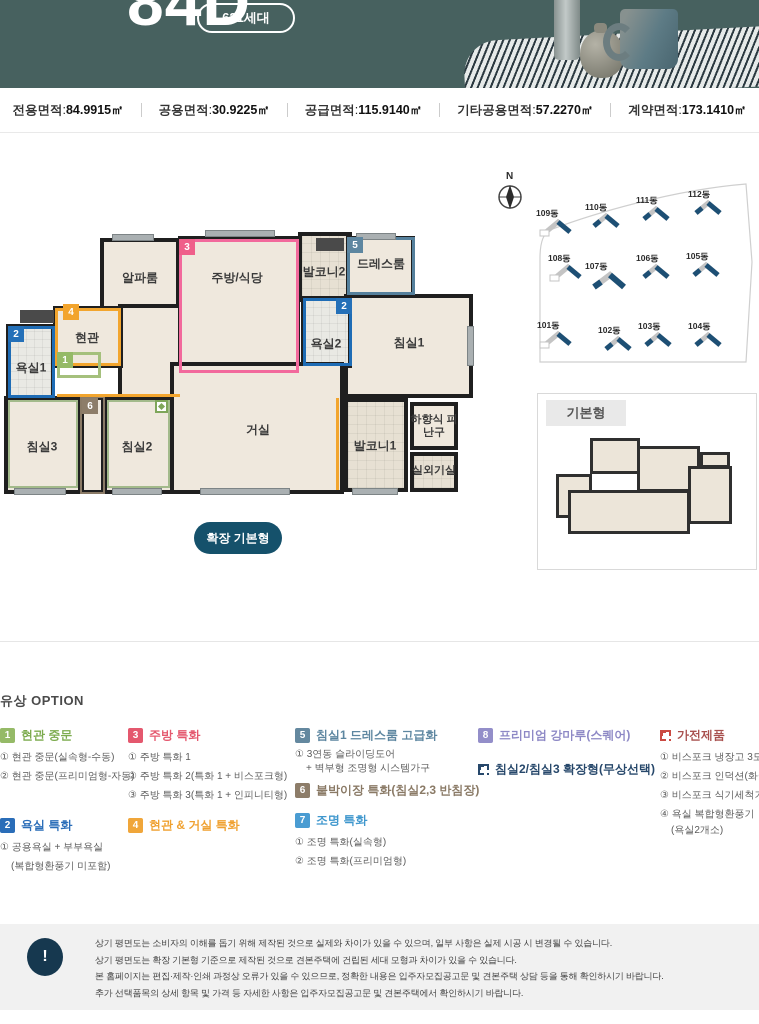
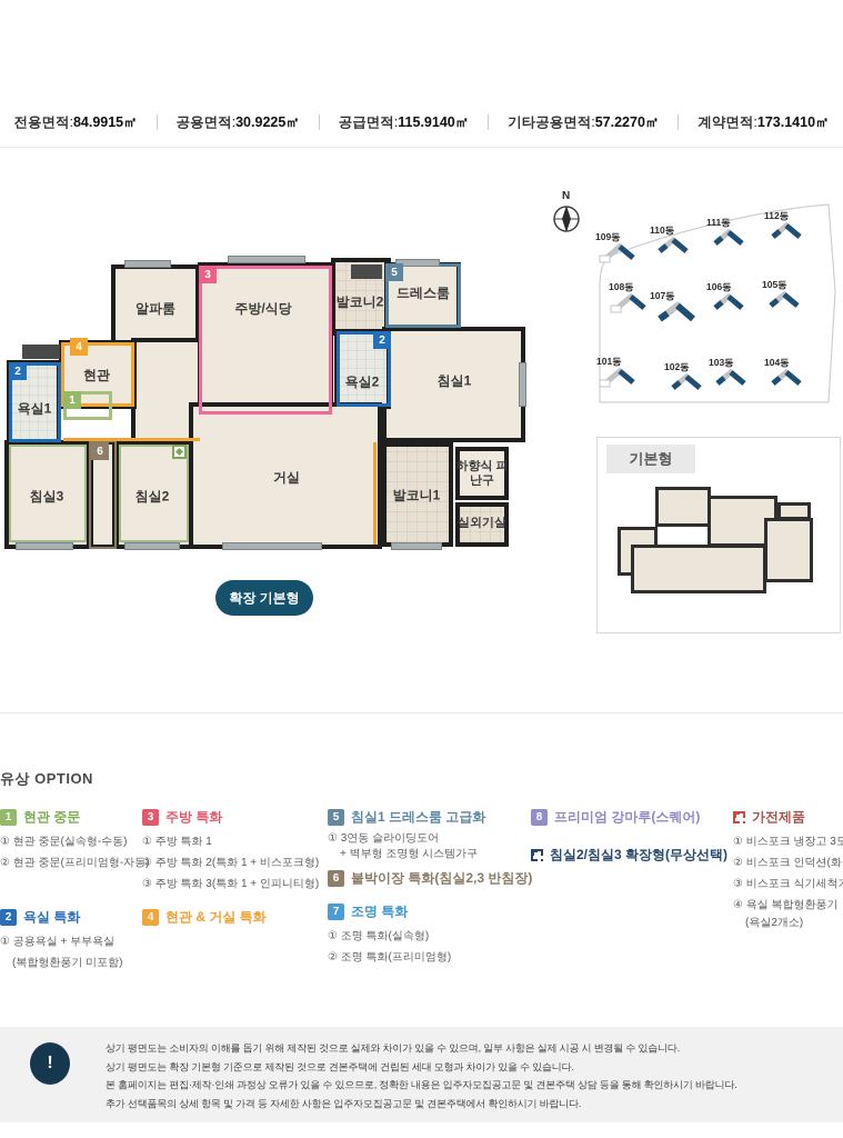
- 84D
- 621세대
  전용면적
  :
  84.9915㎡
  공용면적
  :
  30.9225㎡
  공급면적
  :
  115.9140㎡
  기타공용면적
  :
  57.2270㎡
  계약면적
  :
  173.1410㎡
  3
  5
  2
  2
  4
  1
  6
  알파룸
  주방/식당
  발코니2
  드레스룸
  침실1
  욕실2
  현관
  욕실1
  침실3
  침실2
  거실
  발코니1
  하향식 피난구
  실외기실
  확장 기본형
  N
  109동
  110동
  111동
  112동
  108동
  107동
  106동
  105동
  101동
  102동
  103동
  104동
  기본형
  유상 OPTION
  1
  현관 중문
  ① 현관 중문(실속형-수동)
  ② 현관 중문(프리미엄형-자동)
  2
  욕실 특화
  ① 공용욕실 + 부부욕실
  (복합형환풍기 미포함)
  3
  주방 특화
  ① 주방 특화 1
  ② 주방 특화 2(특화 1 + 비스포크형)
  ③ 주방 특화 3(특화 1 + 인피니티형)
  4
  현관 & 거실 특화
  5
  침실1 드레스룸 고급화
  ① 3연동 슬라이딩도어
  + 벽부형 조명형 시스템가구
  6
  붙박이장 특화(침실2,3 반침장)
  7
  조명 특화
  ① 조명 특화(실속형)
  ② 조명 특화(프리미엄형)
  8
  프리미엄 강마루(스퀘어)
  침실2/침실3 확장형(무상선택)
  가전제품
  ① 비스포크 냉장고 3도
  ② 비스포크 인덕션(화
  ③ 비스포크 식기세척
  ④ 욕실 복합형환풍기
  (욕실2개소)
  !
  상기 평면도는 소비자의 이해를 돕기 위해 제작된 것으로 실제와 차이가 있을 수 있으며, 일부 사항은 실제 시공 시 변경될 수 있습니다.
  상기 평면도는 확장 기본형 기준으로 제작된 것으로 견본주택에 건립된 세대 모형과 차이가 있을 수 있습니다.
  본 홈페이지는 편집·제작·인쇄 과정상 오류가 있을 수 있으므로, 정확한 내용은 입주자모집공고문 및 견본주택 상담 등을 통해 확인하시기 바랍니다.
  추가 선택품목의 상세 항목 및 가격 등 자세한 사항은 입주자모집공고문 및 견본주택에서 확인하시기 바랍니다.
